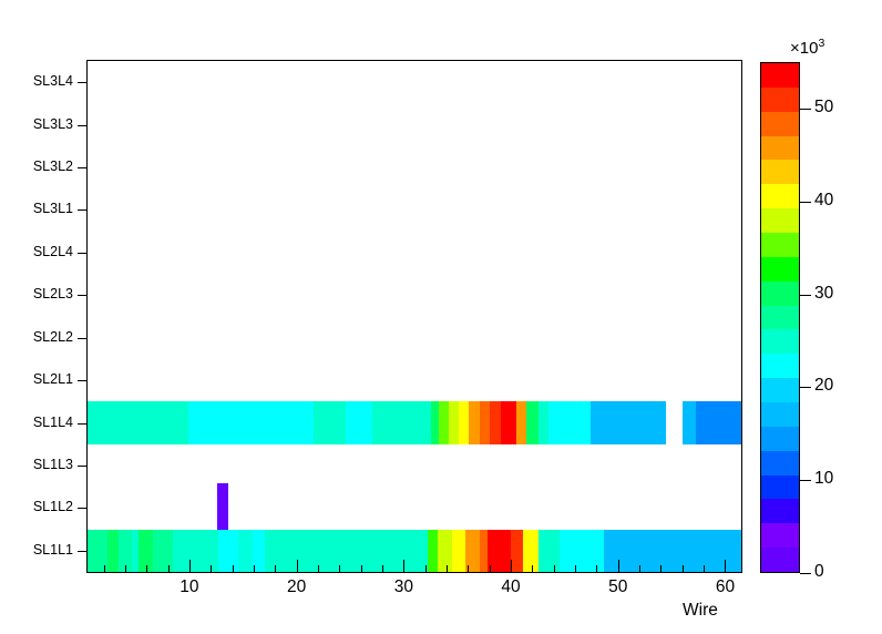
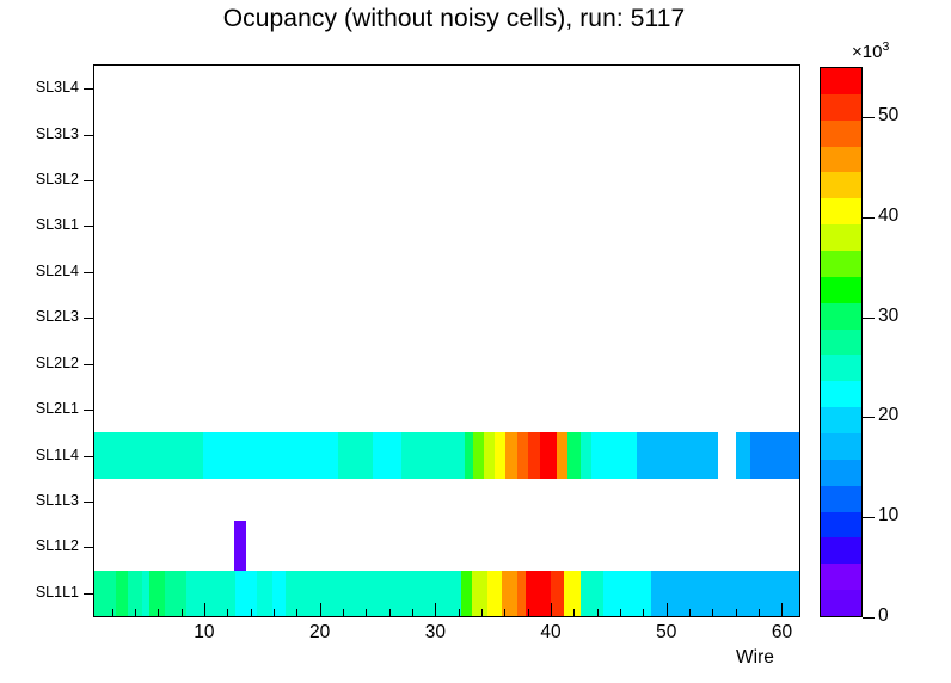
+ Ocupancy (without noisy cells), run: 5117
  SL1L1
  SL1L2
  SL1L3
  SL1L4
  SL2L1
  SL2L2
  SL2L3
  SL2L4
  SL3L1
  SL3L2
  SL3L3
  SL3L4
  10
  20
  30
  40
  50
  60
  Wire
  0
  10
  20
  30
  40
  50
  ×103
